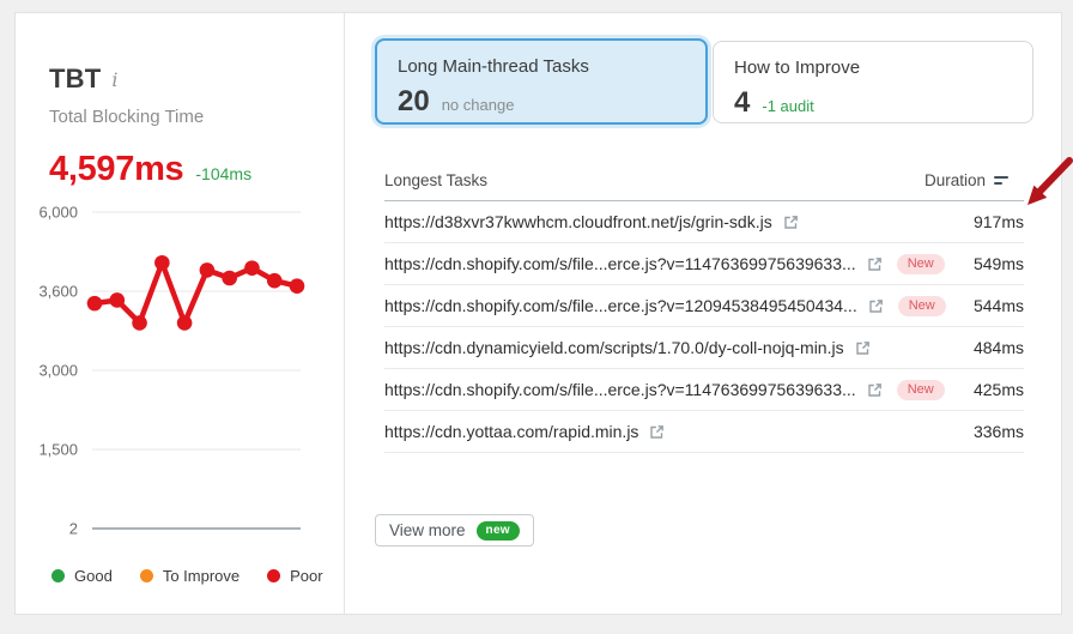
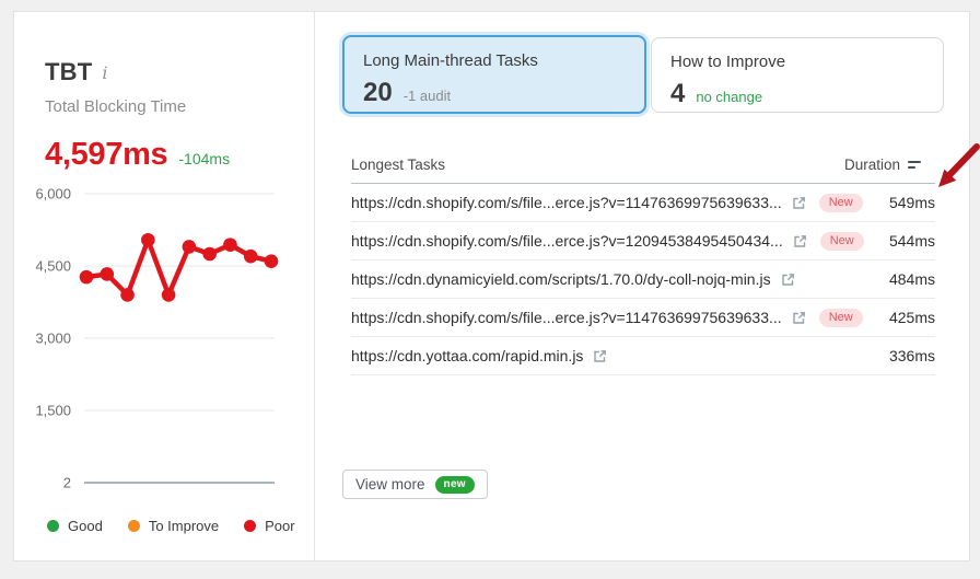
  TBT
  i
  Total Blocking Time
  4,597ms
  -104ms
  6,000
- 3,600
+ 4,500
  3,000
  1,500
  2
  Good
  To Improve
  Poor
  Long Main-thread Tasks
  20
- no change
+ -1 audit
  How to Improve
  4
- -1 audit
+ no change
  Longest Tasks
  Duration
- https://d38xvr37kwwhcm.cloudfront.net/js/grin-sdk.js
- 917ms
  https://cdn.shopify.com/s/file...erce.js?v=11476369975639633...
  New
  549ms
  https://cdn.shopify.com/s/file...erce.js?v=12094538495450434...
  New
  544ms
  https://cdn.dynamicyield.com/scripts/1.70.0/dy-coll-nojq-min.js
  484ms
  https://cdn.shopify.com/s/file...erce.js?v=11476369975639633...
  New
  425ms
  https://cdn.yottaa.com/rapid.min.js
  336ms
  View more
  new
